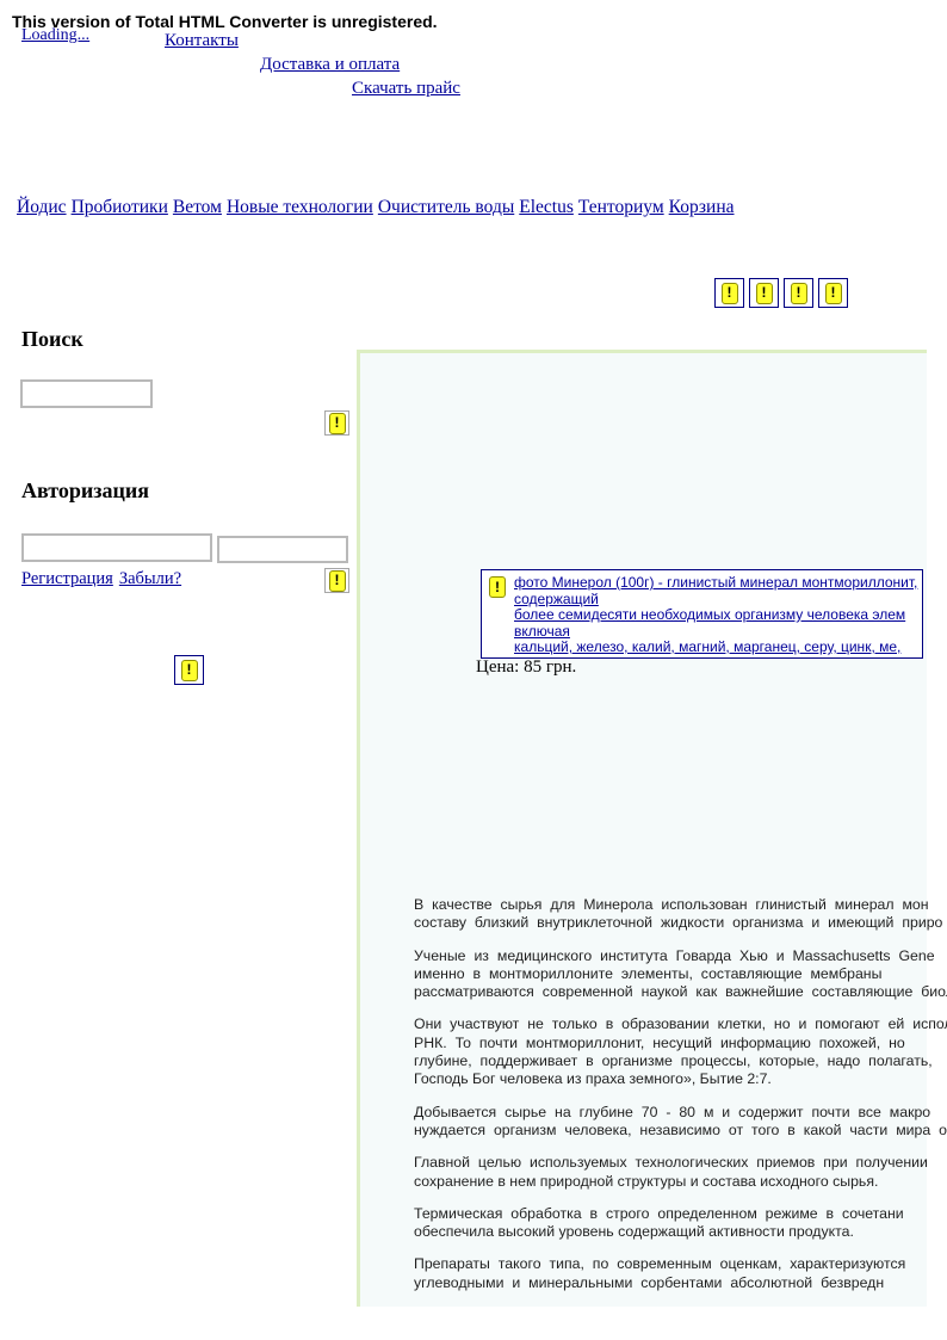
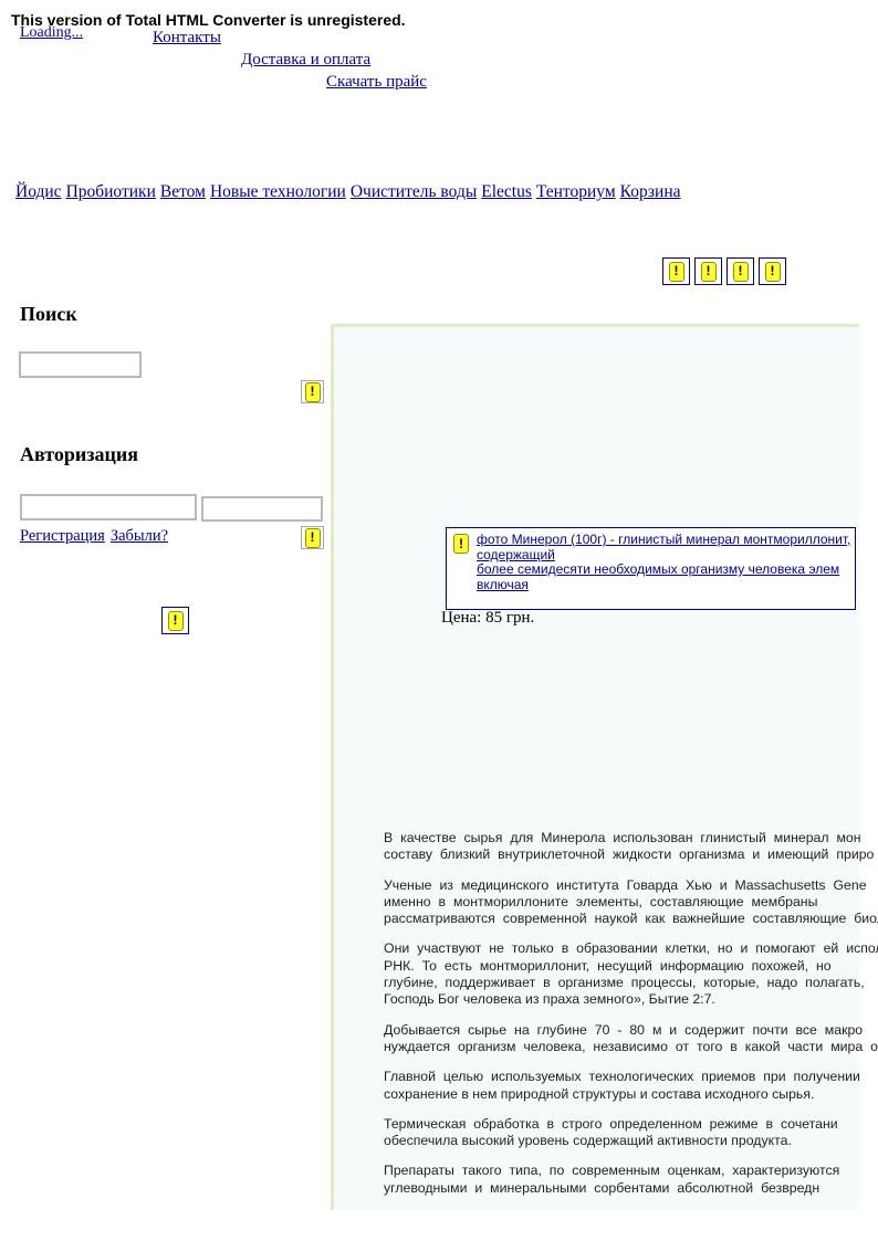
  This version of Total HTML Converter is unregistered.
  Loading...
  Контакты
  Доставка и оплата
  Скачать прайс
  Йодис Пробиотики Ветом Новые технологии Очиститель воды Electus Тенториум Корзина
  !
  !
  !
  !
  Поиск
  !
  Авторизация
  Регистрация Забыли?
  !
  !
  !
  фото Минерол (100г) - глинистый минерал монтмориллонит,
  содержащий
  более семидесяти необходимых организму человека элем
  включая
- кальций, железо, калий, магний, марганец, серу, цинк, ме,
  Цена: 85 грн.
  В качестве сырья для Минерола использован глинистый минерал мон
  составу близкий внутриклеточной жидкости организма и имеющий приро
  Ученые из медицинского института Говарда Хью и Massachusetts Gene
  именно в монтмориллоните элементы, составляющие мембраны
  рассматриваются современной наукой как важнейшие составляющие био
  Они участвуют не только в образовании клетки, но и помогают ей испо
- РНК. То почти монтмориллонит, несущий информацию похожей, но
+ РНК. То есть монтмориллонит, несущий информацию похожей, но
  глубине, поддерживает в организме процессы, которые, надо полагать,
  Господь Бог человека из праха земного», Бытие 2:7.
  Добывается сырье на глубине 70 - 80 м и содержит почти все макро
  нуждается организм человека, независимо от того в какой части мира о
  Главной целью используемых технологических приемов при получении
  сохранение в нем природной структуры и состава исходного сырья.
  Термическая обработка в строго определенном режиме в сочетани
  обеспечила высокий уровень содержащий активности продукта.
  Препараты такого типа, по современным оценкам, характеризуются
  углеводными и минеральными сорбентами абсолютной безвредн
